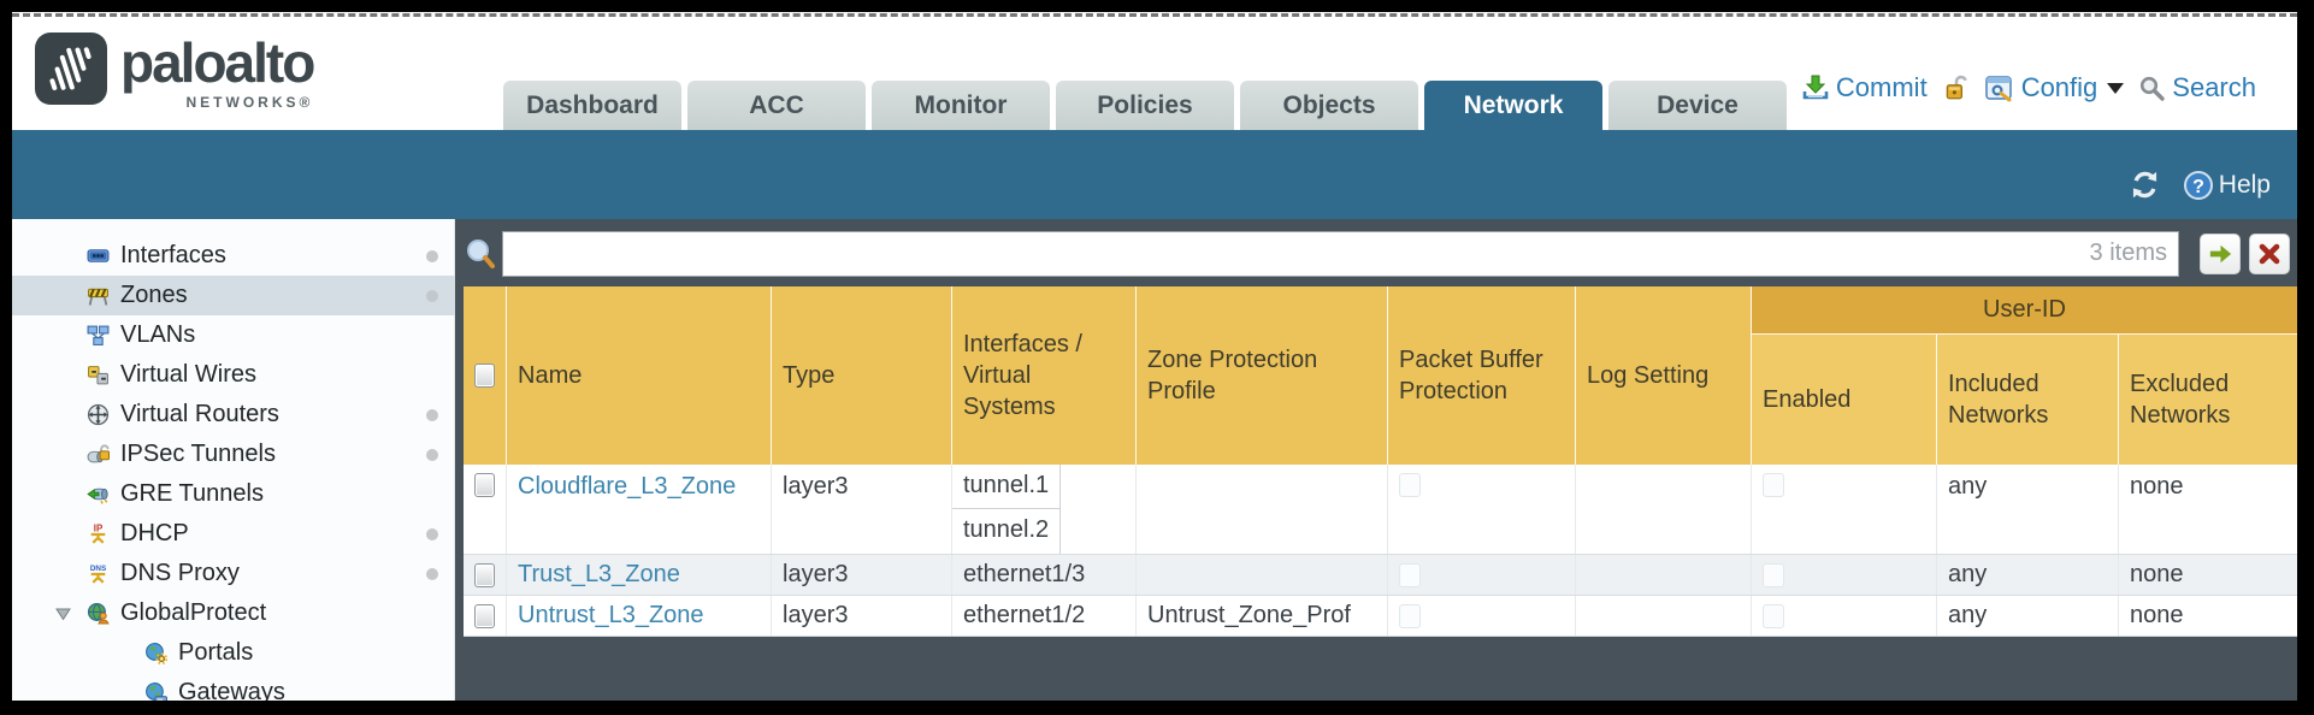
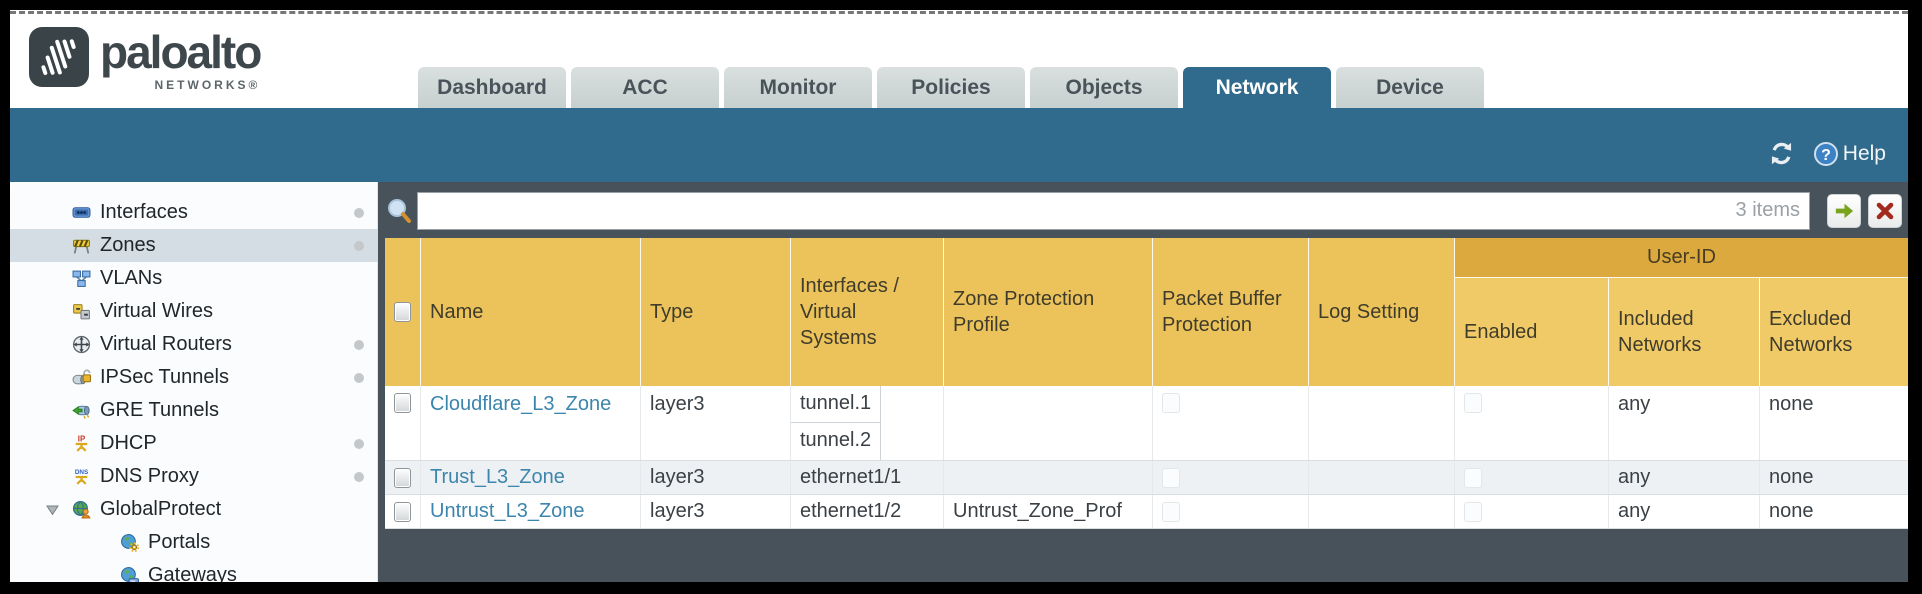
  paloalto
  NETWORKS®
  Dashboard
  ACC
  Monitor
  Policies
  Objects
  Network
  Device
- Commit
- Config
- Search
  ?
  Help
  Interfaces
  Zones
  VLANs
  Virtual Wires
  Virtual Routers
  IPSec Tunnels
  GRE Tunnels
  IP
  DHCP
  DNS Proxy
  GlobalProtect
  Portals
  Gateways
  3 items
  Name
  Type
  Interfaces / Virtual Systems
  Zone Protection Profile
  Packet Buffer Protection
  Log Setting
  User-ID
  Enabled
  Included Networks
  Excluded Networks
  Cloudflare_L3_Zone
  layer3
  tunnel.1
  tunnel.2
  any
  none
  Trust_L3_Zone
  layer3
- ethernet1/3
+ ethernet1/1
  any
  none
  Untrust_L3_Zone
  layer3
  ethernet1/2
  Untrust_Zone_Prof
  any
  none
